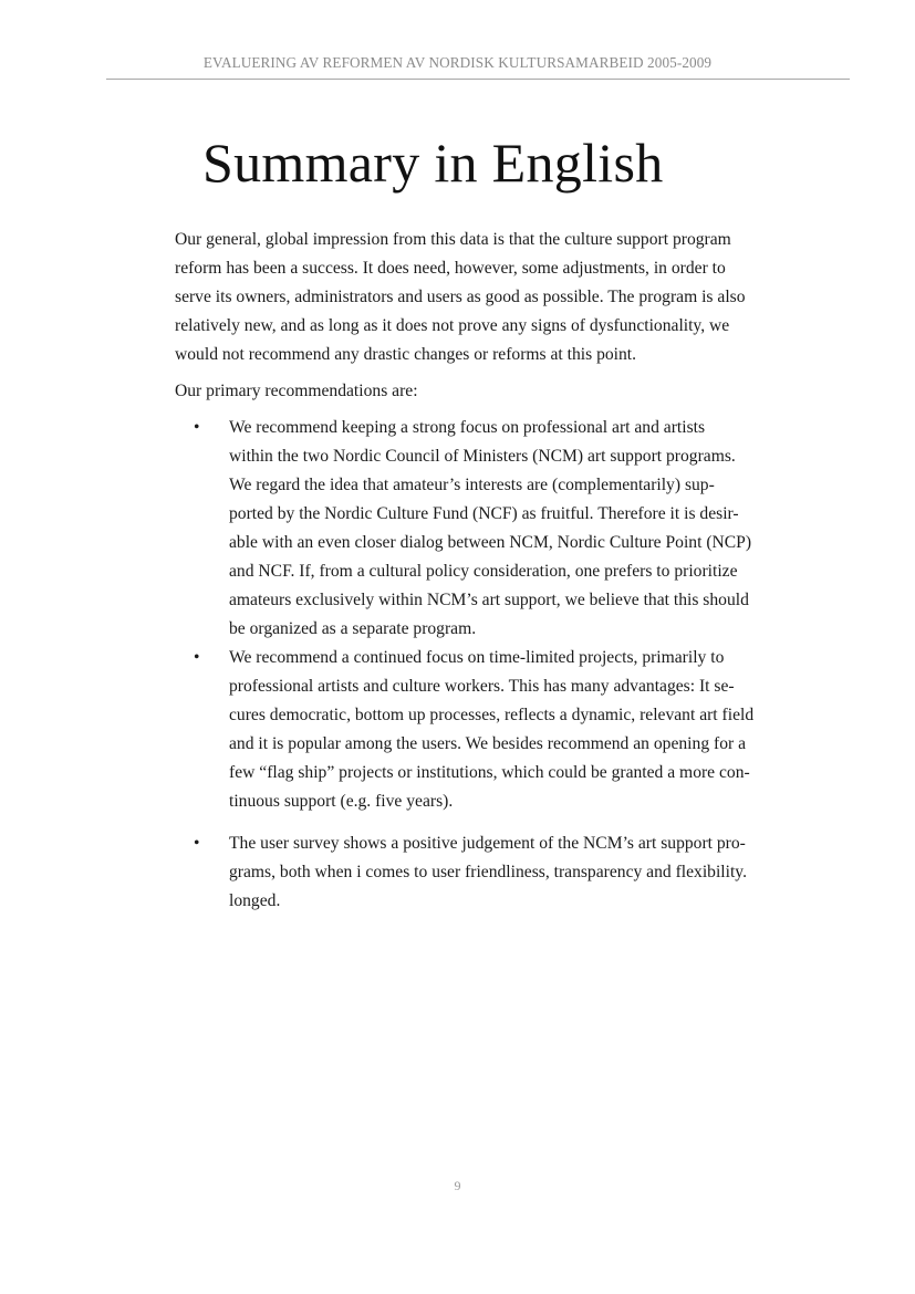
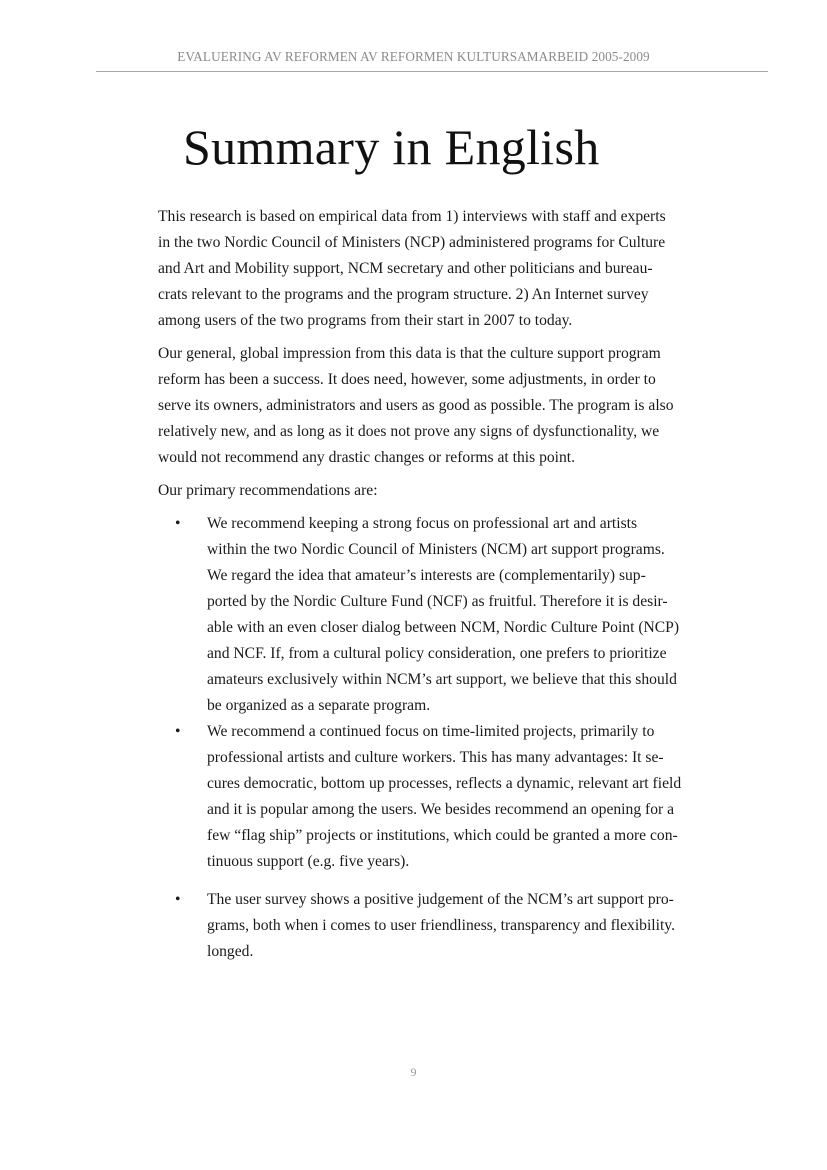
- EVALUERING AV REFORMEN AV NORDISK KULTURSAMARBEID 2005-2009
+ EVALUERING AV REFORMEN AV REFORMEN KULTURSAMARBEID 2005-2009
  Summary in English
+ This research is based on empirical data from 1) interviews with staff and experts
+ in the two Nordic Council of Ministers (NCP) administered programs for Culture
+ and Art and Mobility support, NCM secretary and other politicians and bureau-
+ crats relevant to the programs and the program structure. 2) An Internet survey
+ among users of the two programs from their start in 2007 to today.
  Our general, global impression from this data is that the culture support program
  reform has been a success. It does need, however, some adjustments, in order to
  serve its owners, administrators and users as good as possible. The program is also
  relatively new, and as long as it does not prove any signs of dysfunctionality, we
  would not recommend any drastic changes or reforms at this point.
  Our primary recommendations are:
  •
  We recommend keeping a strong focus on professional art and artists
  within the two Nordic Council of Ministers (NCM) art support programs.
  We regard the idea that amateur’s interests are (complementarily) sup-
  ported by the Nordic Culture Fund (NCF) as fruitful. Therefore it is desir-
  able with an even closer dialog between NCM, Nordic Culture Point (NCP)
  and NCF. If, from a cultural policy consideration, one prefers to prioritize
  amateurs exclusively within NCM’s art support, we believe that this should
  be organized as a separate program.
  •
  We recommend a continued focus on time-limited projects, primarily to
  professional artists and culture workers. This has many advantages: It se-
  cures democratic, bottom up processes, reflects a dynamic, relevant art field
  and it is popular among the users. We besides recommend an opening for a
  few “flag ship” projects or institutions, which could be granted a more con-
  tinuous support (e.g. five years).
  •
  The user survey shows a positive judgement of the NCM’s art support pro-
  grams, both when i comes to user friendliness, transparency and flexibility.
  longed.
  9
